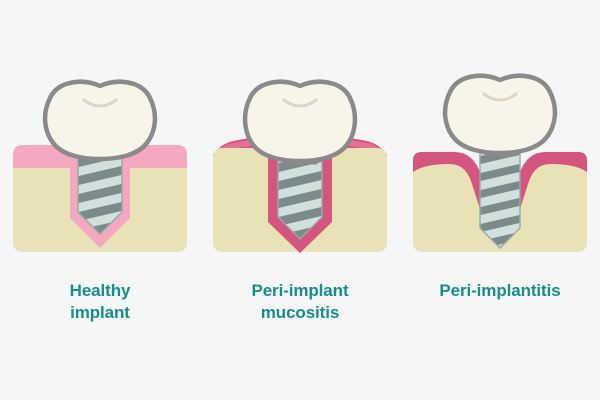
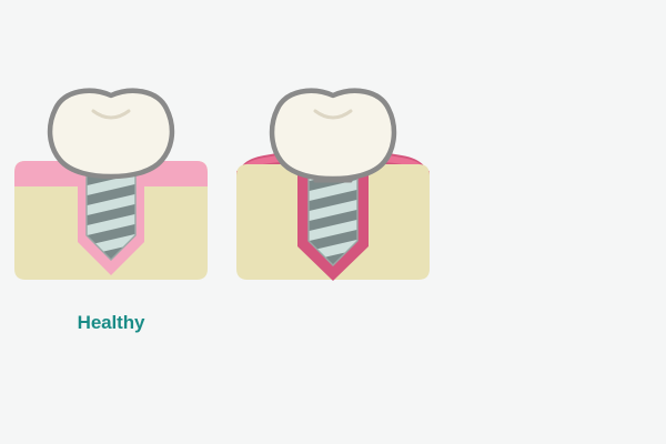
  Healthy
- implant
- Peri-implant
- mucositis
- Peri-implantitis
